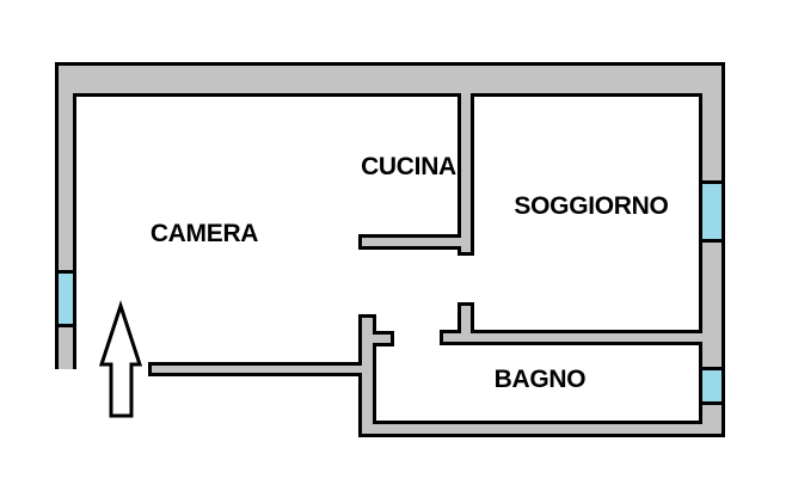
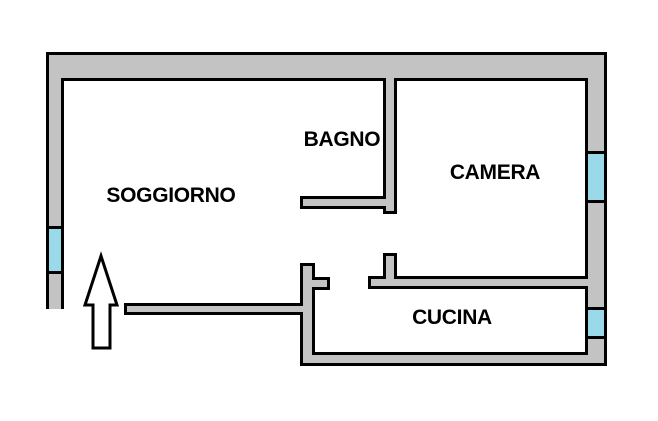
- CAMERA
+ SOGGIORNO
- CUCINA
+ BAGNO
- SOGGIORNO
+ CAMERA
- BAGNO
+ CUCINA
